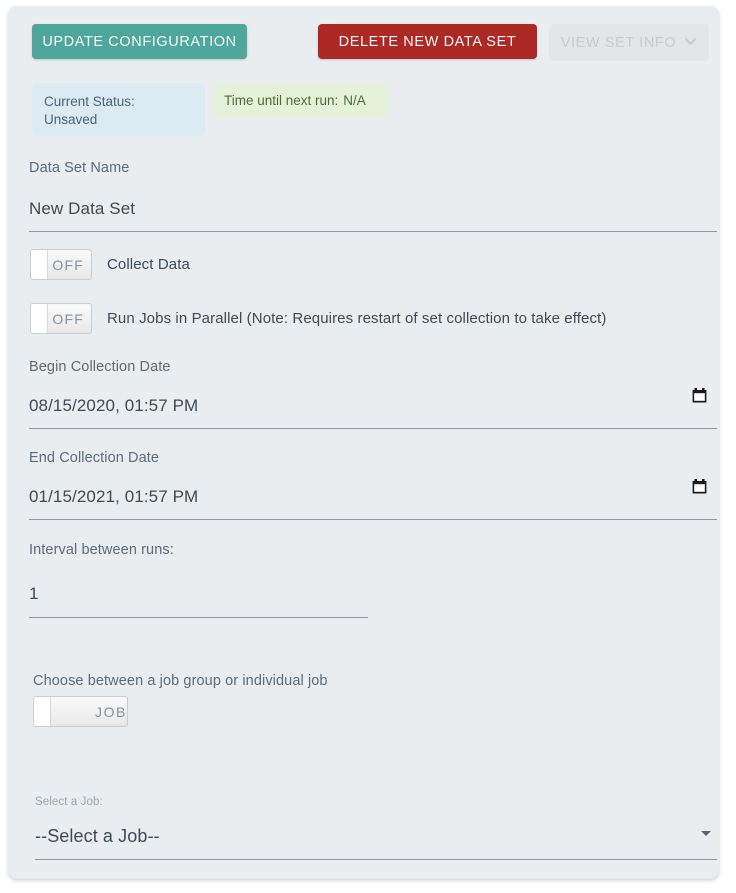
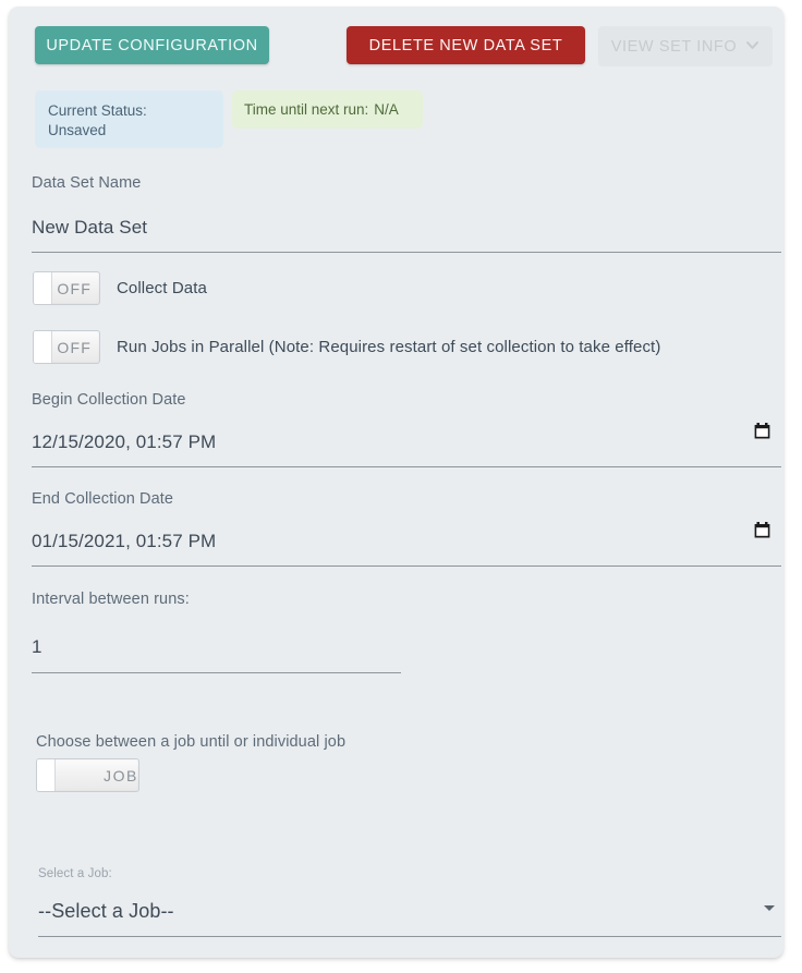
  UPDATE CONFIGURATION
  DELETE NEW DATA SET
  VIEW SET INFO
  Current Status:
  Unsaved
  Time until next run: N/A
  Data Set Name
  New Data Set
  OFF
  Collect Data
  OFF
  Run Jobs in Parallel (Note: Requires restart of set collection to take effect)
  Begin Collection Date
- 08/15/2020, 01:57 PM
+ 12/15/2020, 01:57 PM
  End Collection Date
  01/15/2021, 01:57 PM
  Interval between runs:
  1
- Choose between a job group or individual job
+ Choose between a job until or individual job
  JOB
  Select a Job:
  --Select a Job--
